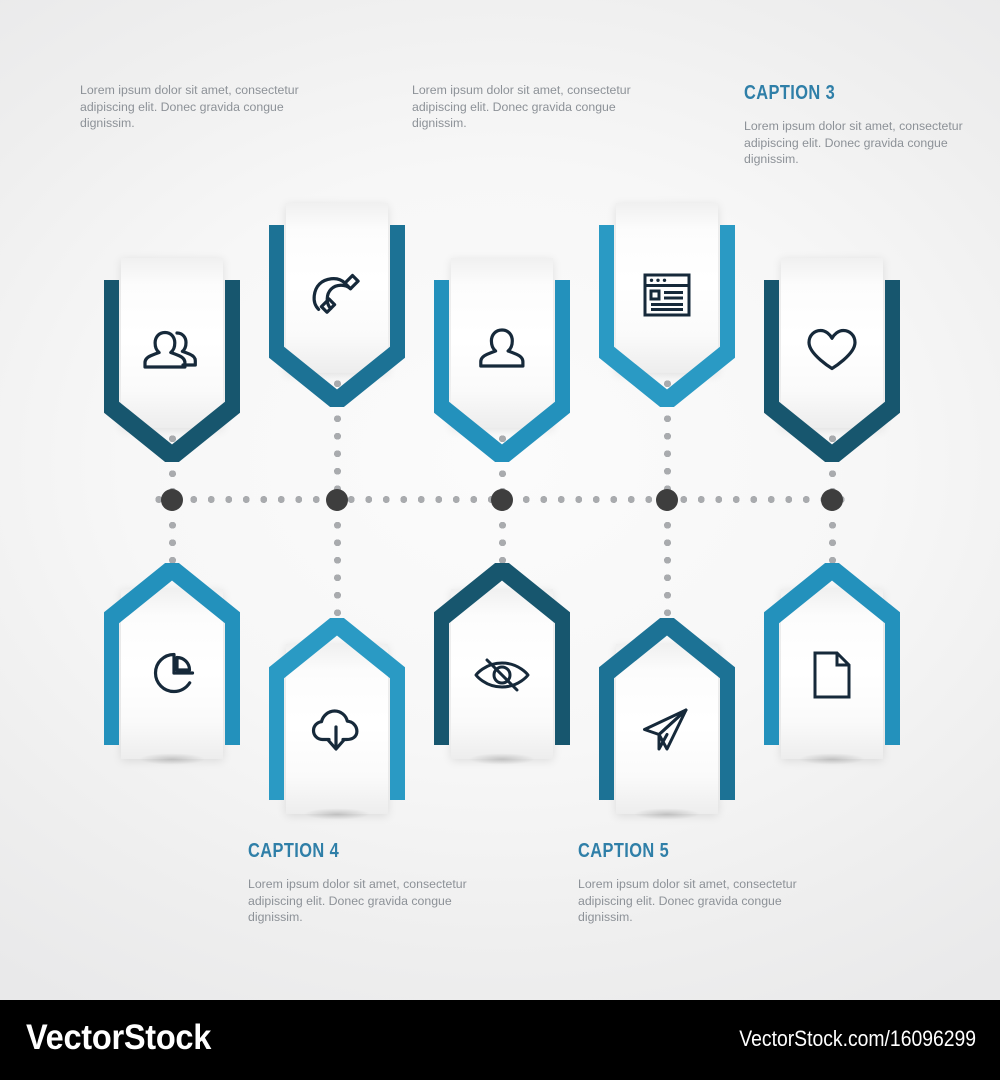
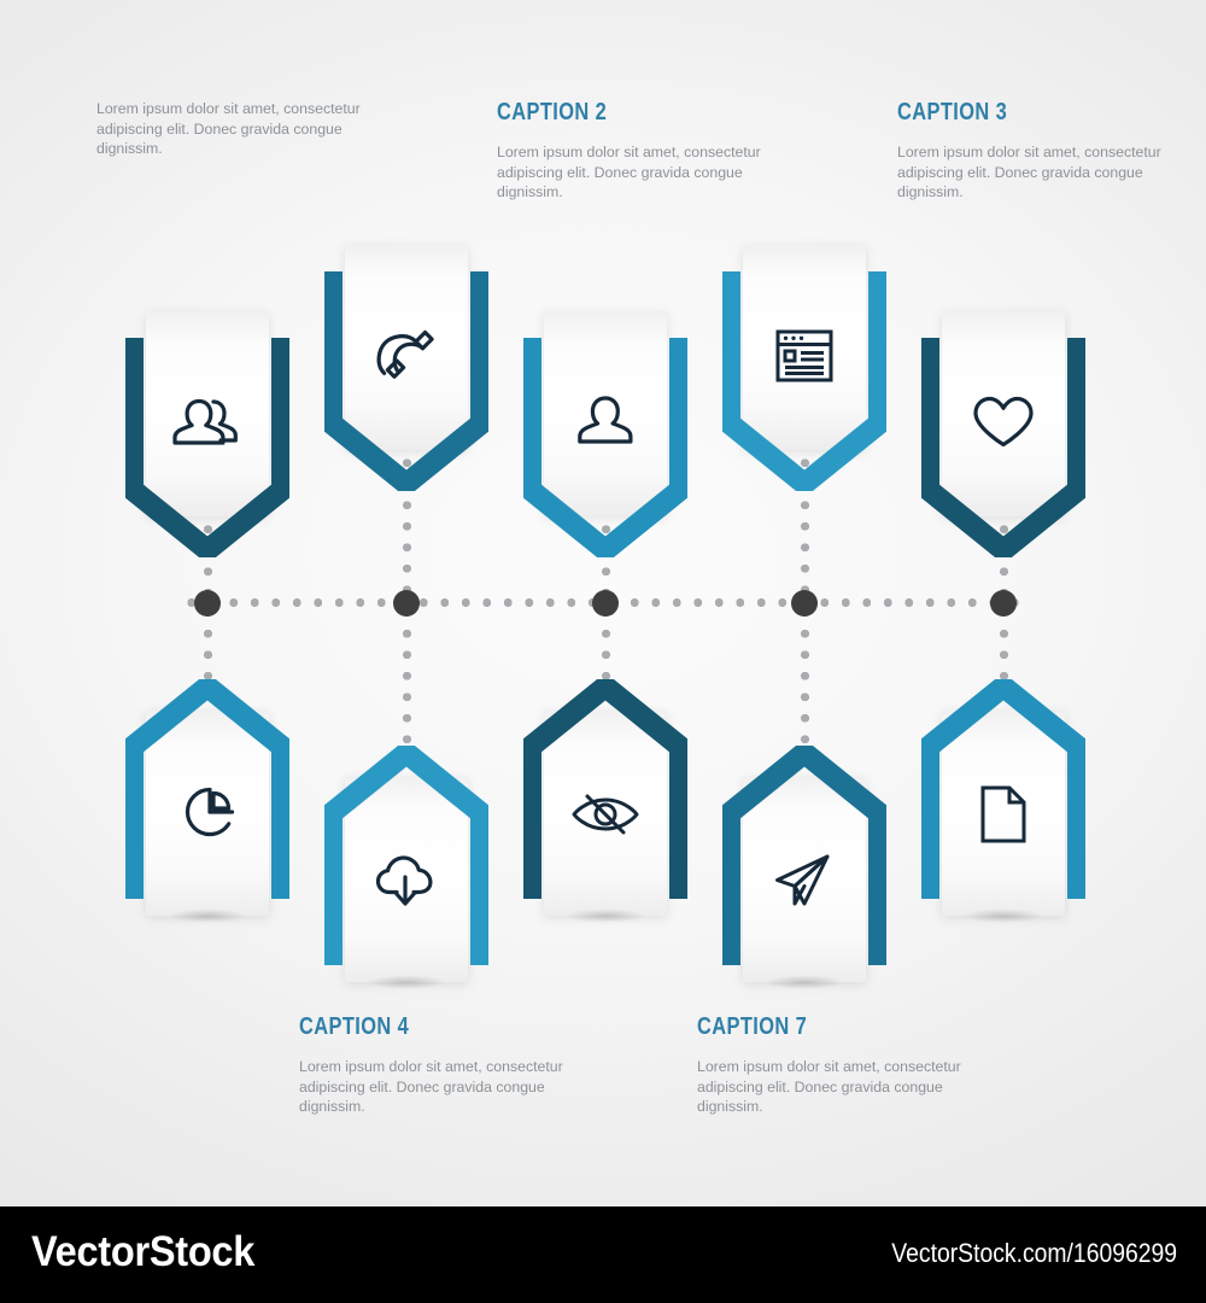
  Lorem ipsum dolor sit amet, consectetur adipiscing elit. Donec gravida congue dignissim.
+ CAPTION 2
  Lorem ipsum dolor sit amet, consectetur adipiscing elit. Donec gravida congue dignissim.
  CAPTION 3
  Lorem ipsum dolor sit amet, consectetur adipiscing elit. Donec gravida congue dignissim.
  CAPTION 4
  Lorem ipsum dolor sit amet, consectetur adipiscing elit. Donec gravida congue dignissim.
- CAPTION 5
+ CAPTION 7
  Lorem ipsum dolor sit amet, consectetur adipiscing elit. Donec gravida congue dignissim.
  VectorStock
  VectorStock.com/16096299
